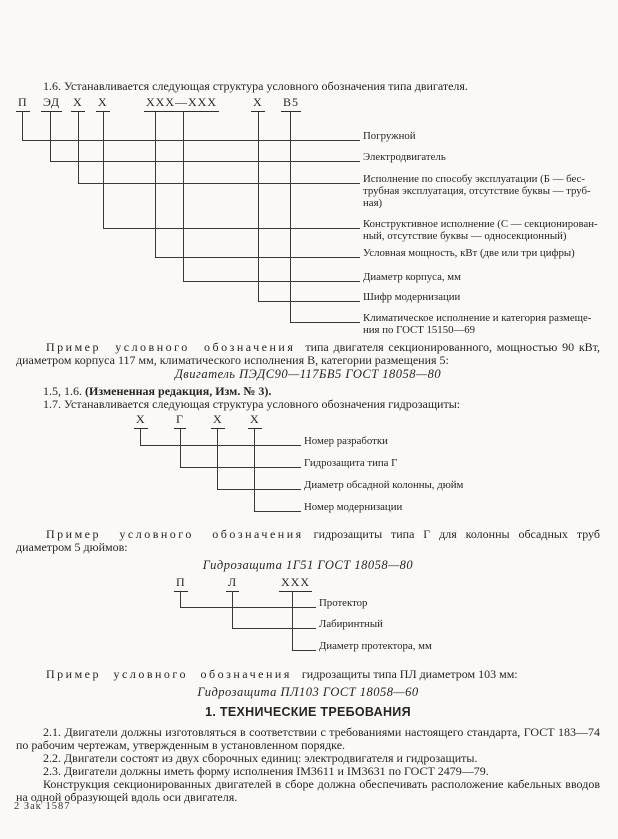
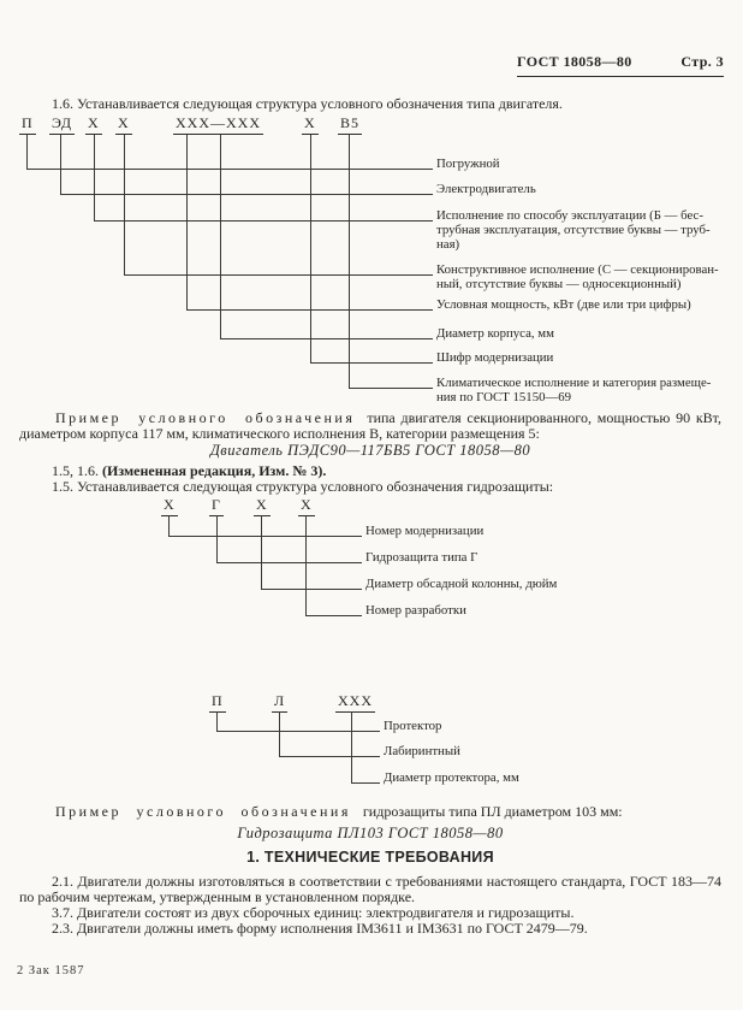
+ ГОСТ 18058—80
+ Стр. 3
  1.6. Устанавливается следующая структура условного обозначения типа двигателя.
  П
  ЭД
  Х
  Х
  ХХХ—ХХХ
  Х
  В5
  Погружной
  Электродвигатель
  Исполнение по способу эксплуатации (Б — бес-
  трубная эксплуатация, отсутствие буквы — труб-
  ная)
  Конструктивное исполнение (С — секционирован-
  ный, отсутствие буквы — односекционный)
  Условная мощность, кВт (две или три цифры)
  Диаметр корпуса, мм
  Шифр модернизации
  Климатическое исполнение и категория размеще-
  ния по ГОСТ 15150—69
  Пример условного обозначения типа двигателя секционированного, мощностью 90 кВт, диаметром корпуса 117 мм, климатического исполнения В, категории размещения 5:
  Двигатель ПЭДС90—117БВ5 ГОСТ 18058—80
  1.5, 1.6. (Измененная редакция, Изм. № 3).
- 1.7. Устанавливается следующая структура условного обозначения гидрозащиты:
+ 1.5. Устанавливается следующая структура условного обозначения гидрозащиты:
  Х
  Г
  Х
  Х
- Номер разработки
+ Номер модернизации
  Гидрозащита типа Г
  Диаметр обсадной колонны, дюйм
- Номер модернизации
+ Номер разработки
- Пример условного обозначения гидрозащиты типа Г для колонны обсадных труб диаметром 5 дюймов:
- Гидрозащита 1Г51 ГОСТ 18058—80
  П
  Л
  ХХХ
  Протектор
  Лабиринтный
  Диаметр протектора, мм
  Пример условного обозначения гидрозащиты типа ПЛ диаметром 103 мм:
- Гидрозащита ПЛ103 ГОСТ 18058—60
+ Гидрозащита ПЛ103 ГОСТ 18058—80
  1. ТЕХНИЧЕСКИЕ ТРЕБОВАНИЯ
  2.1. Двигатели должны изготовляться в соответствии с требованиями настоящего стандарта, ГОСТ 183—74 по рабочим чертежам, утвержденным в установленном порядке.
- 2.2. Двигатели состоят из двух сборочных единиц: электродвигателя и гидрозащиты.
+ 3.7. Двигатели состоят из двух сборочных единиц: электродвигателя и гидрозащиты.
  2.3. Двигатели должны иметь форму исполнения IM3611 и IM3631 по ГОСТ 2479—79.
- Конструкция секционированных двигателей в сборе должна обеспечивать расположение кабельных вводов на одной образующей вдоль оси двигателя.
  2 Зак 1587
